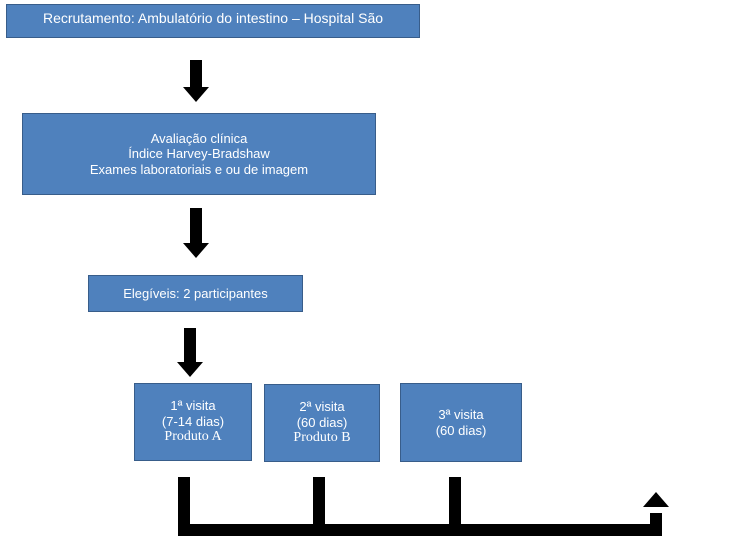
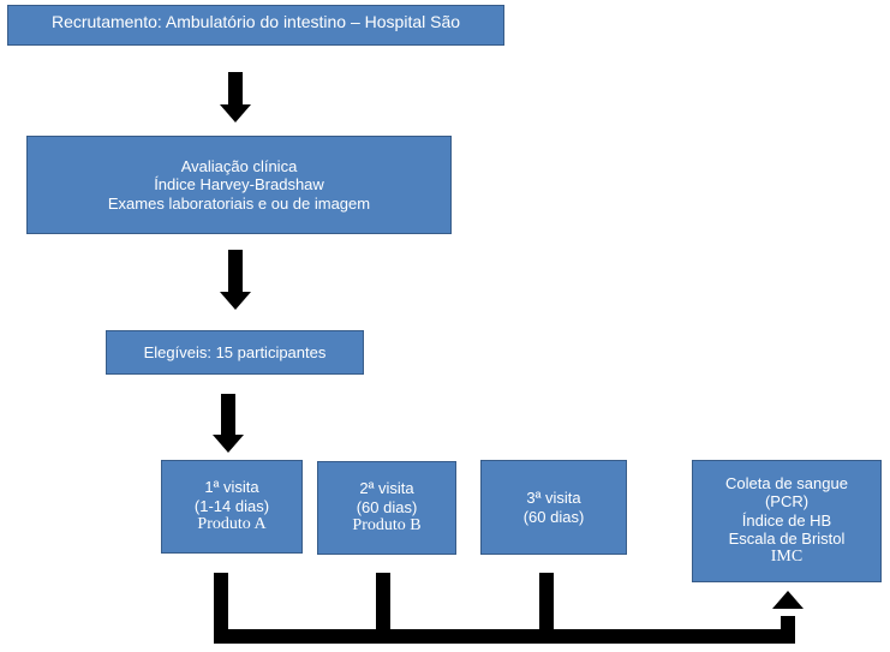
  Recrutamento: Ambulatório do intestino – Hospital São
  Avaliação clínica
  Índice Harvey-Bradshaw
  Exames laboratoriais e ou de imagem
- Elegíveis: 2 participantes
+ Elegíveis: 15 participantes
  1ª visita
- (7-14 dias)
+ (1-14 dias)
  Produto A
  2ª visita
  (60 dias)
  Produto B
  3ª visita
  (60 dias)
+ Coleta de sangue
+ (PCR)
+ Índice de HB
+ Escala de Bristol
+ IMC
